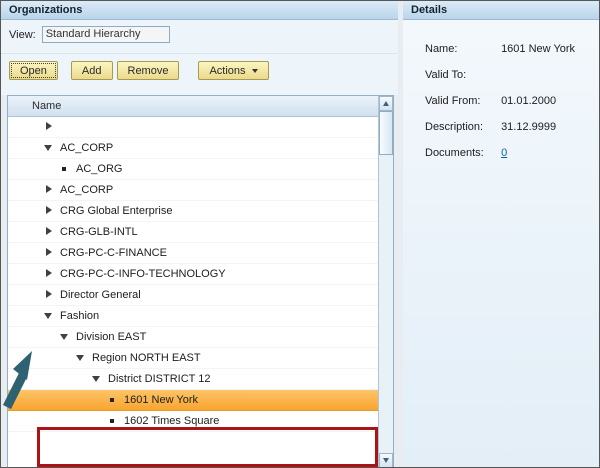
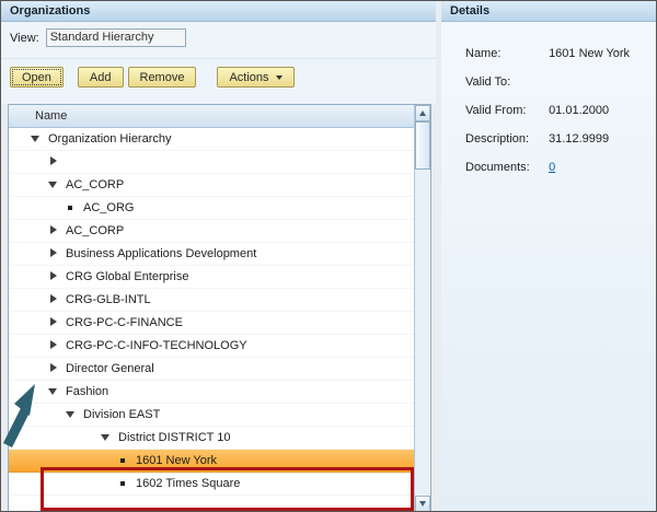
  Organizations
  View:
  Standard Hierarchy
  Open
  Add
  Remove
  Actions
  Name
+ Organization Hierarchy
  AC_CORP
  AC_ORG
  AC_CORP
+ Business Applications Development
  CRG Global Enterprise
  CRG-GLB-INTL
  CRG-PC-C-FINANCE
  CRG-PC-C-INFO-TECHNOLOGY
  Director General
  Fashion
  Division EAST
- Region NORTH EAST
- District DISTRICT 12
+ District DISTRICT 10
  1601 New York
  1602 Times Square
  Details
  Name: 1601 New York
  Valid To:
  Valid From: 01.01.2000
  Description: 31.12.9999
  Documents: 0
